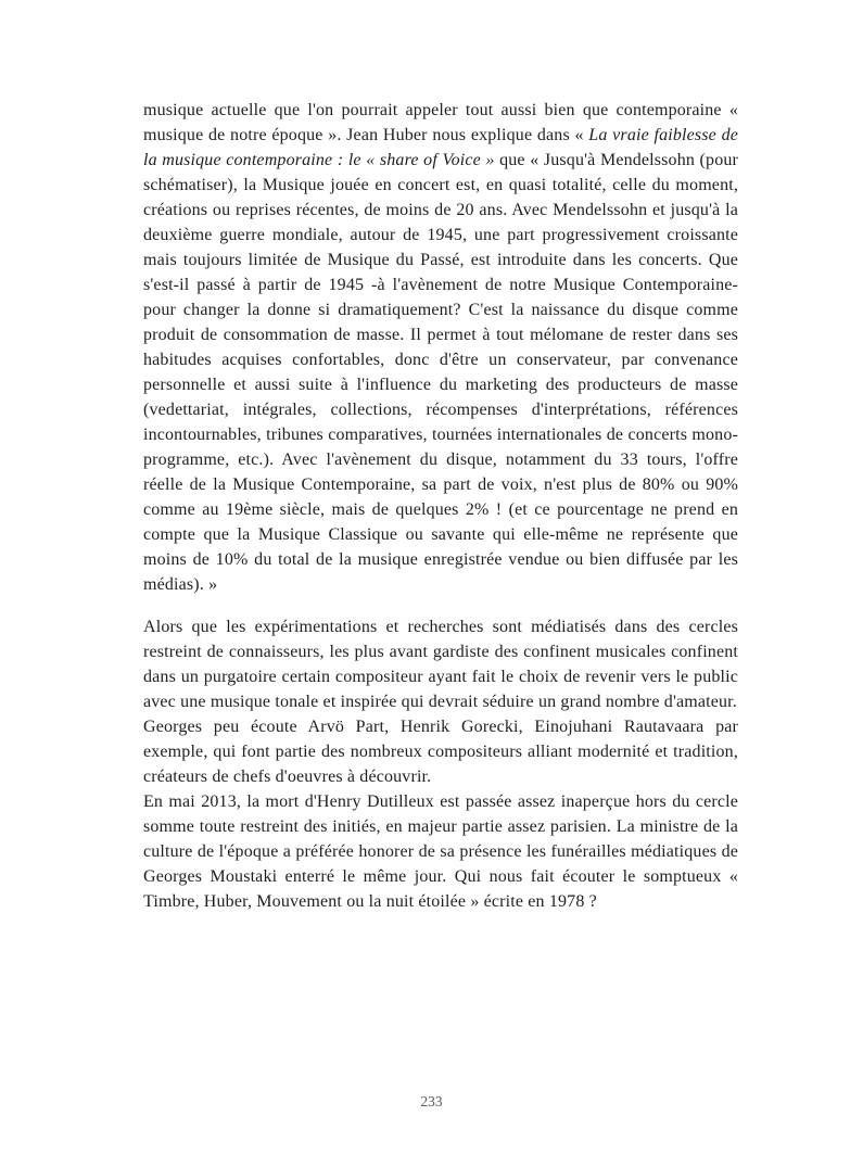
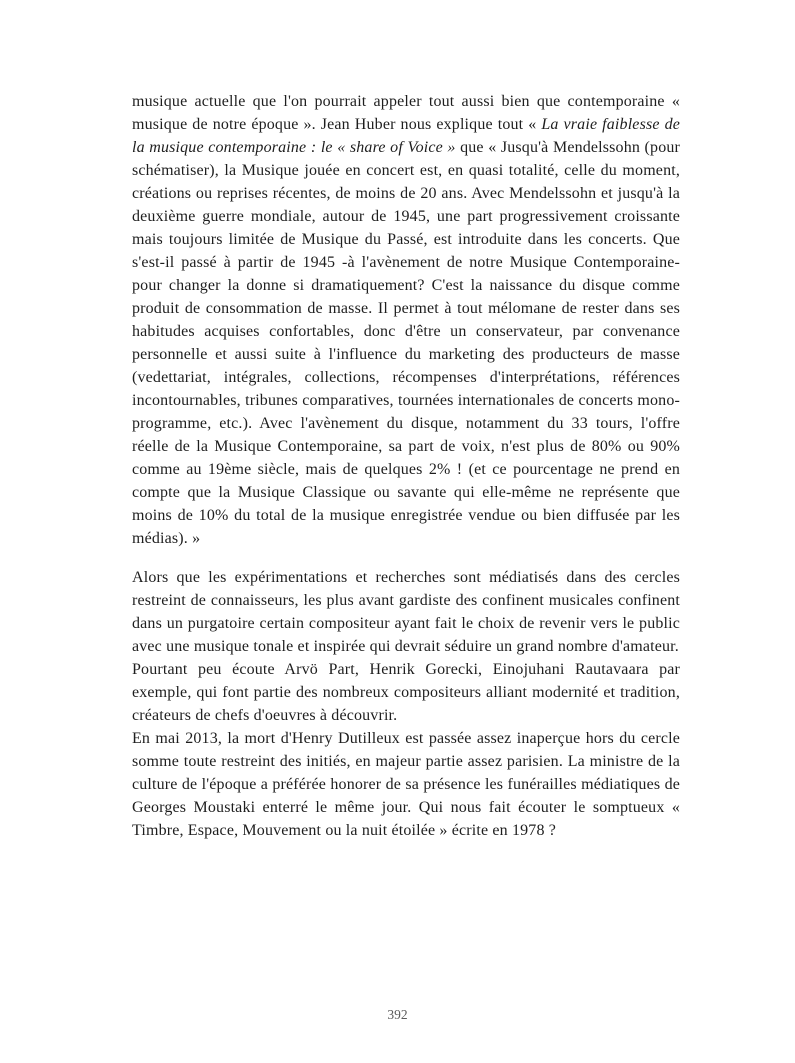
- musique actuelle que l'on pourrait appeler tout aussi bien que contemporaine « musique de notre époque ». Jean Huber nous explique dans « La vraie faiblesse de la musique contemporaine : le « share of Voice » que « Jusqu'à Mendelssohn (pour schématiser), la Musique jouée en concert est, en quasi totalité, celle du moment, créations ou reprises récentes, de moins de 20 ans. Avec Mendelssohn et jusqu'à la deuxième guerre mondiale, autour de 1945, une part progressivement croissante mais toujours limitée de Musique du Passé, est introduite dans les concerts. Que s'est-il passé à partir de 1945 -à l'avènement de notre Musique Contemporaine- pour changer la donne si dramatiquement? C'est la naissance du disque comme produit de consommation de masse. Il permet à tout mélomane de rester dans ses habitudes acquises confortables, donc d'être un conservateur, par convenance personnelle et aussi suite à l'influence du marketing des producteurs de masse (vedettariat, intégrales, collections, récompenses d'interprétations, références incontournables, tribunes comparatives, tournées internationales de concerts mono-programme, etc.). Avec l'avènement du disque, notamment du 33 tours, l'offre réelle de la Musique Contemporaine, sa part de voix, n'est plus de 80% ou 90% comme au 19ème siècle, mais de quelques 2% ! (et ce pourcentage ne prend en compte que la Musique Classique ou savante qui elle-même ne représente que moins de 10% du total de la musique enregistrée vendue ou bien diffusée par les médias). »
+ musique actuelle que l'on pourrait appeler tout aussi bien que contemporaine « musique de notre époque ». Jean Huber nous explique tout « La vraie faiblesse de la musique contemporaine : le « share of Voice » que « Jusqu'à Mendelssohn (pour schématiser), la Musique jouée en concert est, en quasi totalité, celle du moment, créations ou reprises récentes, de moins de 20 ans. Avec Mendelssohn et jusqu'à la deuxième guerre mondiale, autour de 1945, une part progressivement croissante mais toujours limitée de Musique du Passé, est introduite dans les concerts. Que s'est-il passé à partir de 1945 -à l'avènement de notre Musique Contemporaine- pour changer la donne si dramatiquement? C'est la naissance du disque comme produit de consommation de masse. Il permet à tout mélomane de rester dans ses habitudes acquises confortables, donc d'être un conservateur, par convenance personnelle et aussi suite à l'influence du marketing des producteurs de masse (vedettariat, intégrales, collections, récompenses d'interprétations, références incontournables, tribunes comparatives, tournées internationales de concerts mono-programme, etc.). Avec l'avènement du disque, notamment du 33 tours, l'offre réelle de la Musique Contemporaine, sa part de voix, n'est plus de 80% ou 90% comme au 19ème siècle, mais de quelques 2% ! (et ce pourcentage ne prend en compte que la Musique Classique ou savante qui elle-même ne représente que moins de 10% du total de la musique enregistrée vendue ou bien diffusée par les médias). »
  Alors que les expérimentations et recherches sont médiatisés dans des cercles restreint de connaisseurs, les plus avant gardiste des confinent musicales confinent dans un purgatoire certain compositeur ayant fait le choix de revenir vers le public avec une musique tonale et inspirée qui devrait séduire un grand nombre d'amateur.
- Georges peu écoute Arvö Part, Henrik Gorecki, Einojuhani Rautavaara par exemple, qui font partie des nombreux compositeurs alliant modernité et tradition, créateurs de chefs d'oeuvres à découvrir.
+ Pourtant peu écoute Arvö Part, Henrik Gorecki, Einojuhani Rautavaara par exemple, qui font partie des nombreux compositeurs alliant modernité et tradition, créateurs de chefs d'oeuvres à découvrir.
- En mai 2013, la mort d'Henry Dutilleux est passée assez inaperçue hors du cercle somme toute restreint des initiés, en majeur partie assez parisien. La ministre de la culture de l'époque a préférée honorer de sa présence les funérailles médiatiques de Georges Moustaki enterré le même jour. Qui nous fait écouter le somptueux « Timbre, Huber, Mouvement ou la nuit étoilée » écrite en 1978 ?
+ En mai 2013, la mort d'Henry Dutilleux est passée assez inaperçue hors du cercle somme toute restreint des initiés, en majeur partie assez parisien. La ministre de la culture de l'époque a préférée honorer de sa présence les funérailles médiatiques de Georges Moustaki enterré le même jour. Qui nous fait écouter le somptueux « Timbre, Espace, Mouvement ou la nuit étoilée » écrite en 1978 ?
- 233
+ 392
